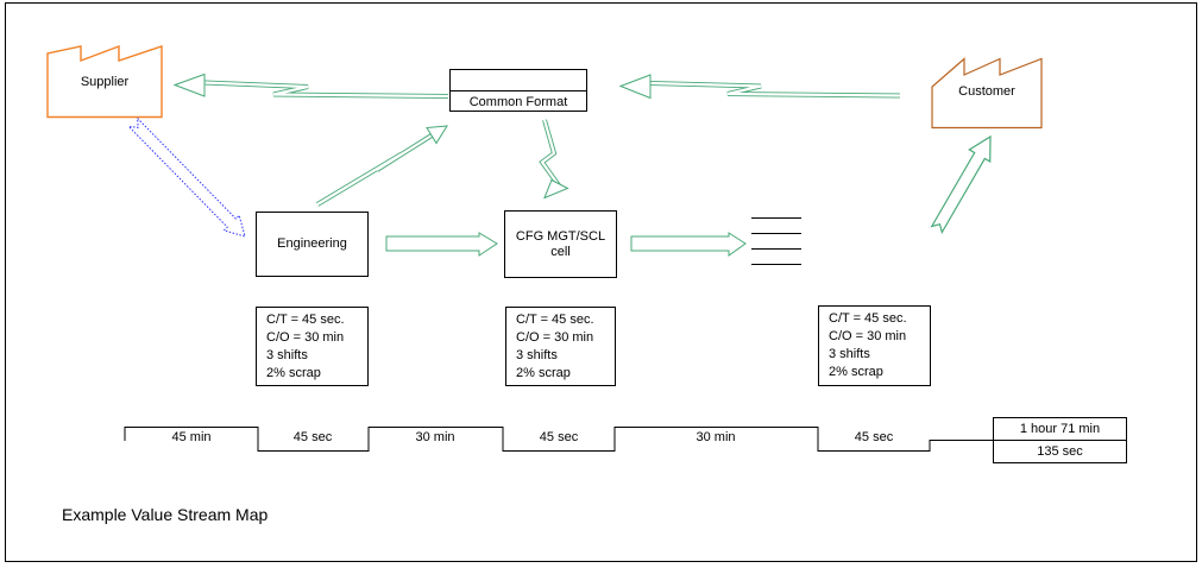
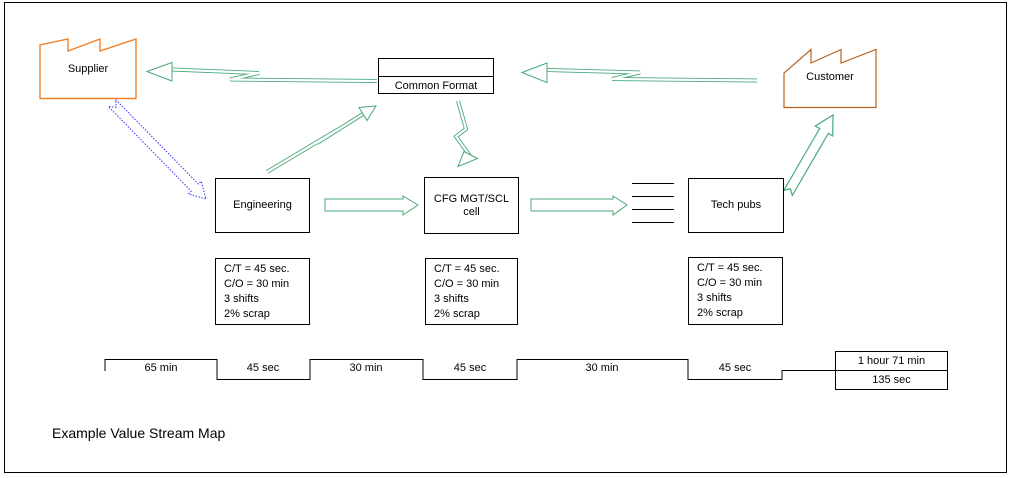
  Supplier
  Customer
  Common Format
  Engineering
  CFG MGT/SCL
  cell
+ Tech pubs
  C/T = 45 sec.
  C/O = 30 min
  3 shifts
  2% scrap
  C/T = 45 sec.
  C/O = 30 min
  3 shifts
  2% scrap
  C/T = 45 sec.
  C/O = 30 min
  3 shifts
  2% scrap
- 45 min
+ 65 min
  45 sec
  30 min
  45 sec
  30 min
  45 sec
  1 hour 71 min
  135 sec
  Example Value Stream Map
